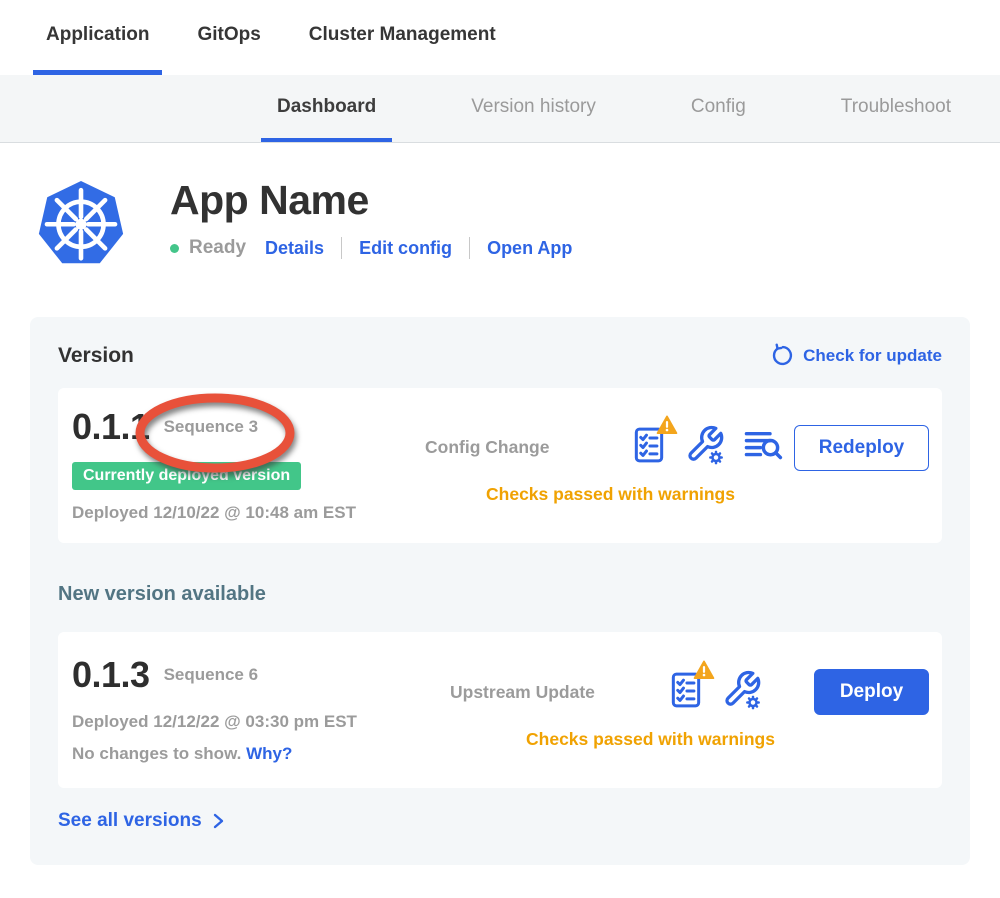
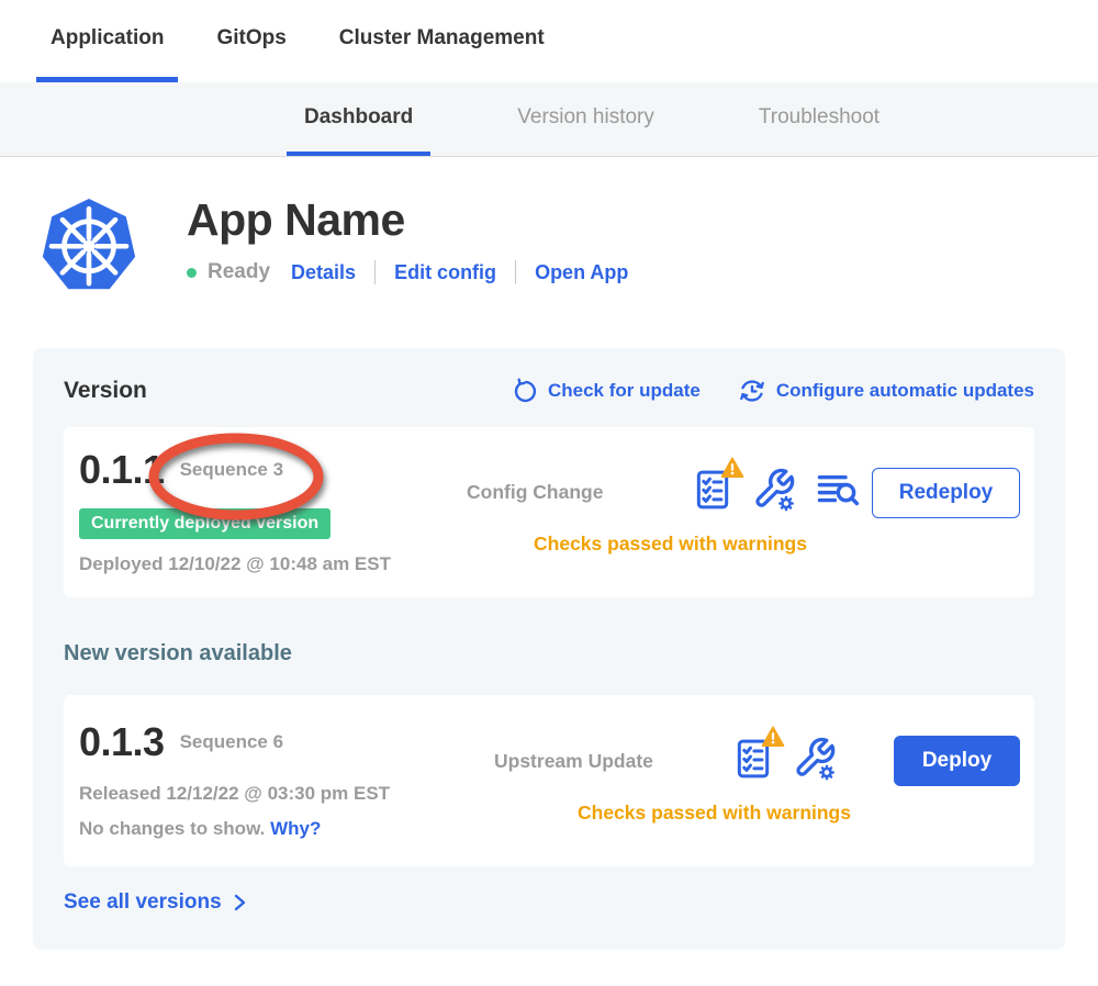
  Application
  GitOps
  Cluster Management
  Dashboard
  Version history
- Config
  Troubleshoot
  App Name
  Ready
  Details
  Edit config
  Open App
  Version
  Check for update
+ Configure automatic updates
  0.1.
  Sequence 3
  Currently deployed version
  Deployed 12/10/22 @ 10:48 am EST
  Config Change
  Redeploy
  Checks passed with warnings
  New version available
  0.1.3
  Sequence 6
- Deployed 12/12/22 @ 03:30 pm EST
+ Released 12/12/22 @ 03:30 pm EST
  No changes to show. Why?
  Upstream Update
  Deploy
  Checks passed with warnings
  See all versions
